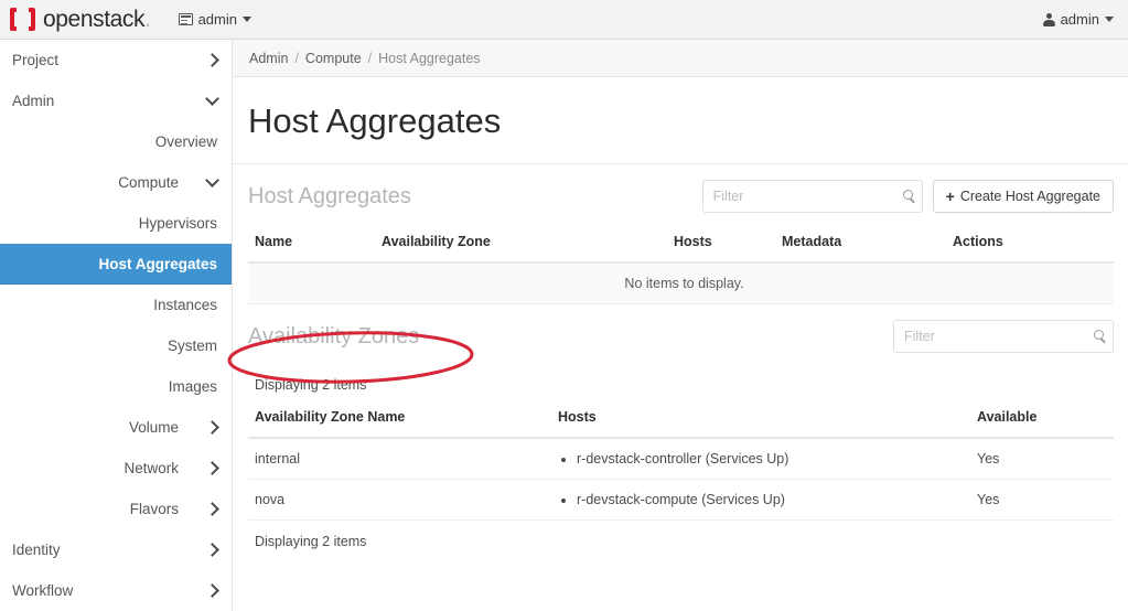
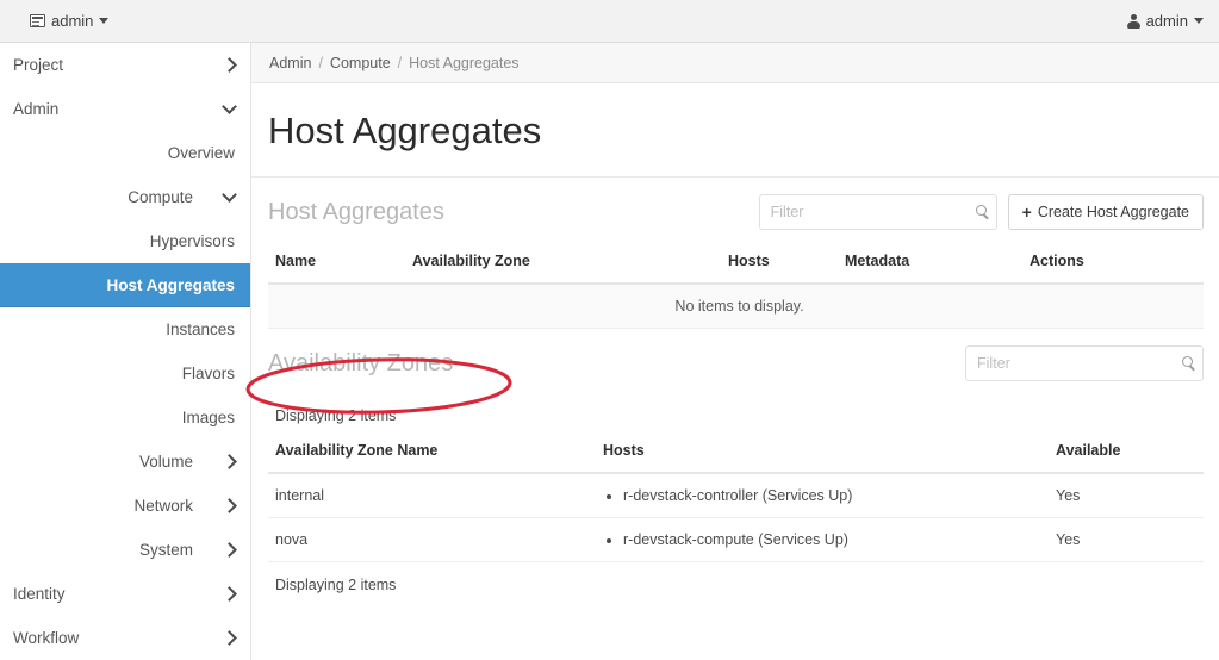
- openstack.
  admin
  admin
  Project
  Admin
  Overview
  Compute
  Hypervisors
  Host Aggregates
  Instances
- System
+ Flavors
  Images
  Volume
  Network
- Flavors
+ System
  Identity
  Workflow
  Admin
  /
  Compute
  /
  Host Aggregates
  Host Aggregates
  Host Aggregates
  Filter
  +
  Create Host Aggregate
  Name	Availability Zone	Hosts	Metadata	Actions
  No items to display.
  Availity Zone
  Filter
  Displaying 2 items
  Availability Zone Name	Hosts	Available
  internal	r-devstack-controller (Services Up)	Yes
  nova	r-devstack-compute (Services Up)	Yes
  Displaying 2 items
